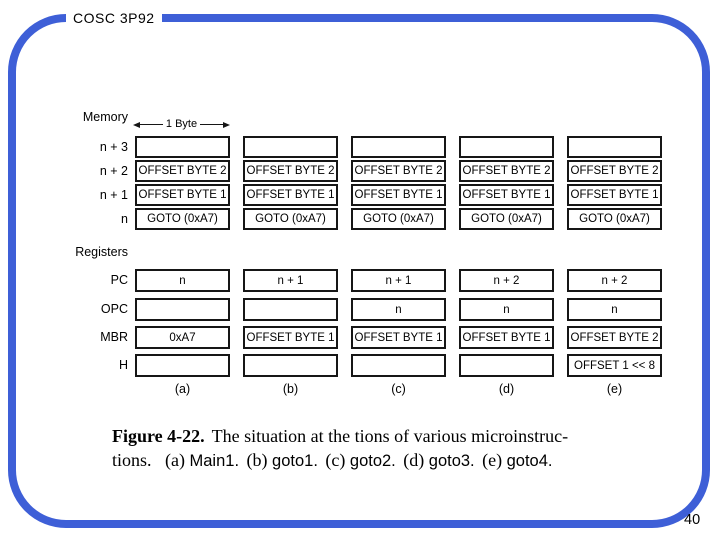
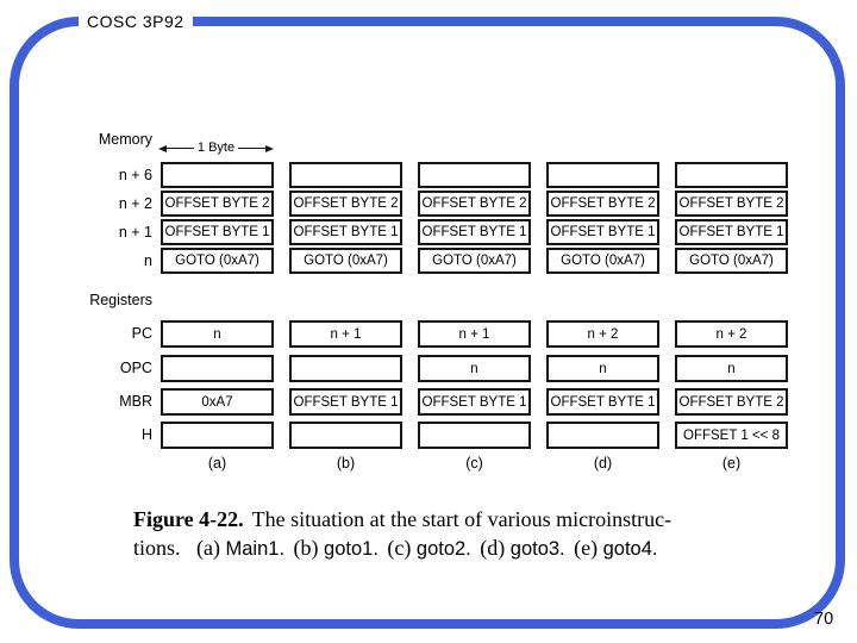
  COSC 3P92
- 40
+ 70
  Memory
  1 Byte
- n + 3
+ n + 6
  n + 2
  n + 1
  n
  OFFSET BYTE 2
  OFFSET BYTE 1
  GOTO (0xA7)
  OFFSET BYTE 2
  OFFSET BYTE 1
  GOTO (0xA7)
  OFFSET BYTE 2
  OFFSET BYTE 1
  GOTO (0xA7)
  OFFSET BYTE 2
  OFFSET BYTE 1
  GOTO (0xA7)
  OFFSET BYTE 2
  OFFSET BYTE 1
  GOTO (0xA7)
  Registers
  PC
  OPC
  MBR
  H
  n
  0xA7
  n + 1
  OFFSET BYTE 1
  n + 1
  n
  OFFSET BYTE 1
  n + 2
  n
  OFFSET BYTE 1
  n + 2
  n
  OFFSET BYTE 2
  OFFSET 1 << 8
  (a)
  (b)
  (c)
  (d)
  (e)
- Figure 4-22. The situation at the tions of various microinstruc-
+ Figure 4-22. The situation at the start of various microinstruc-
  tions. (a) Main1. (b) goto1. (c) goto2. (d) goto3. (e) goto4.
